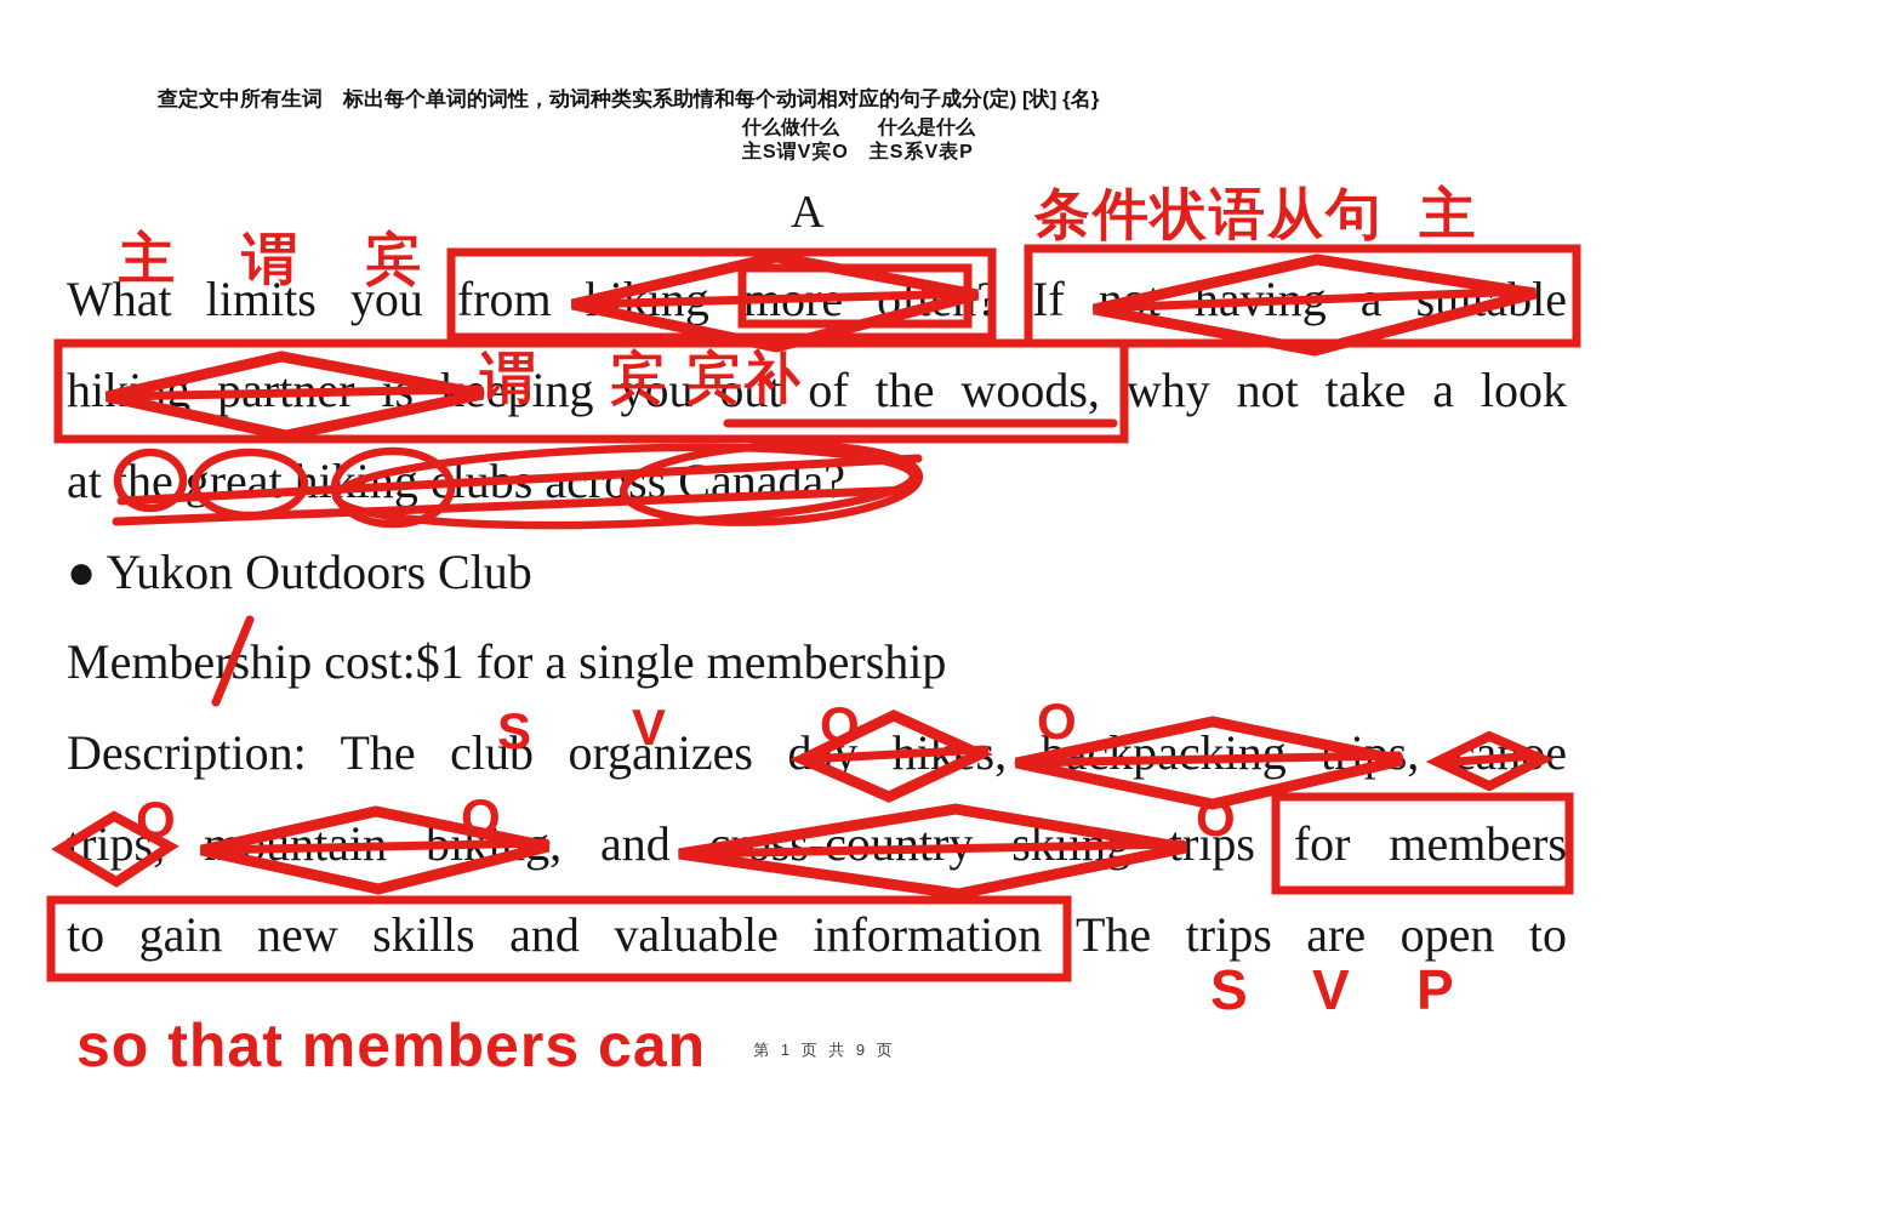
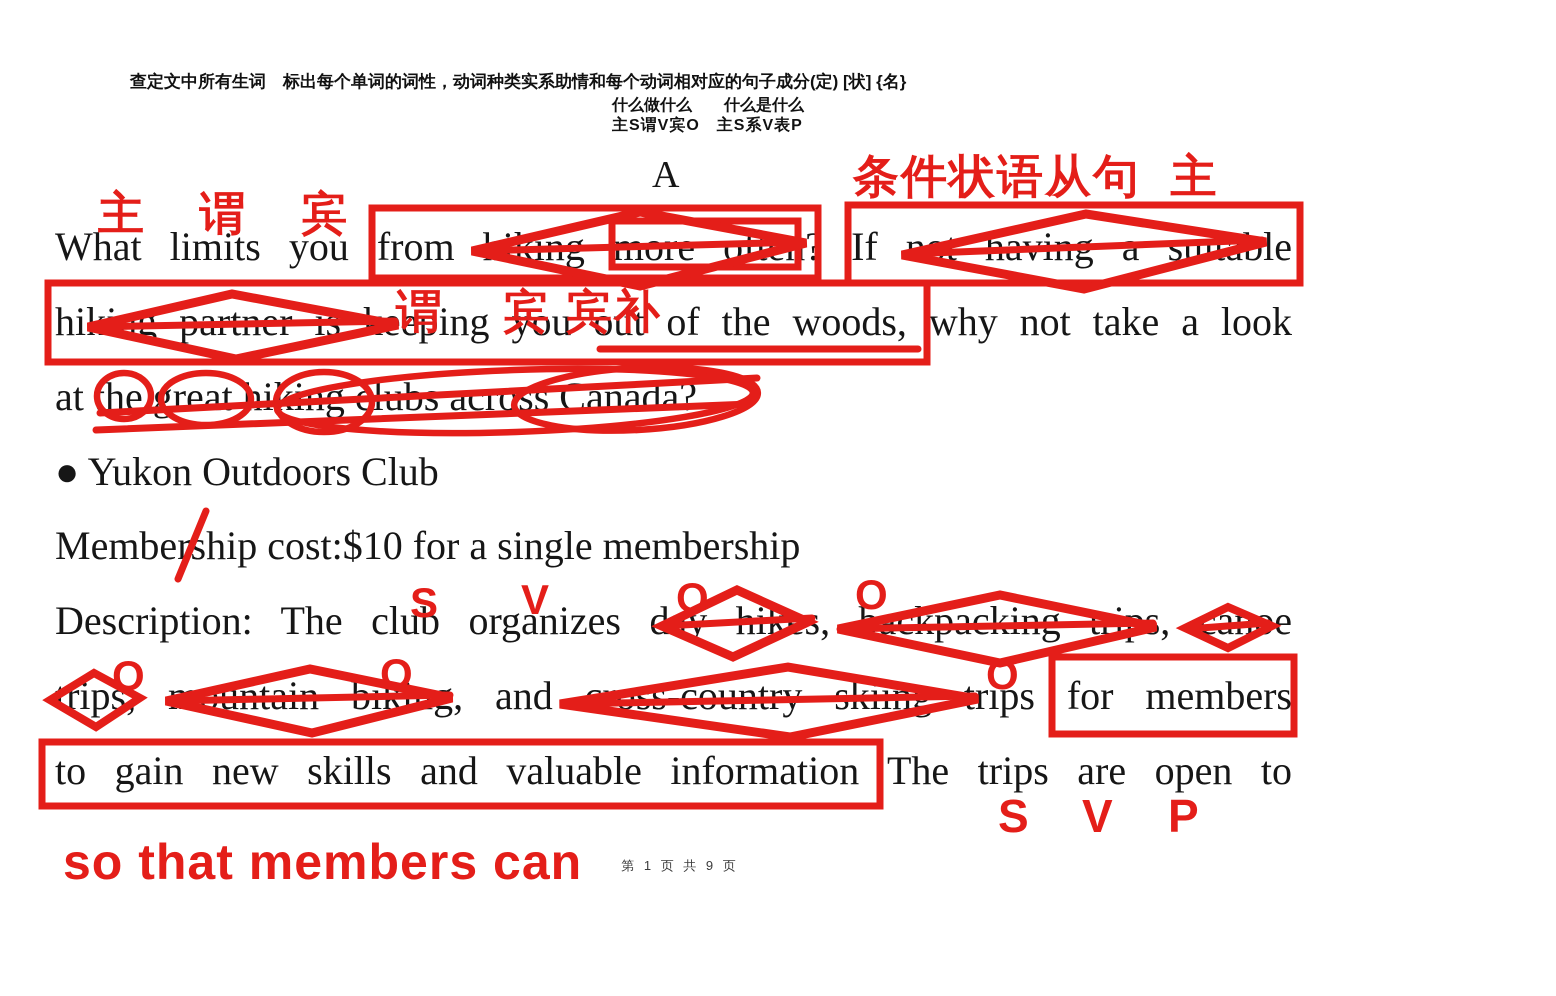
  查定文中所有生词 标出每个单词的词性，动词种类实系助情和每个动词相对应的句子成分(定) [状] {名}
  什么做什么 什么是什么
  主S谓V宾O 主S系V表P
  A
  hig peping you out of the woods, why not take a look
  athereatikngcross Canada?
  ● Yukon Outdoors Club
- Membership cost:$1 for a single membership
+ Membership cost:$10 for a single membership
  Description: The club organizes dy,ckpacking t,ane
  to gain new skills and valuable information The trips are open to
  第 1 页 共 9 页
  主 谓 宾
  条件状语从句 主
  谓 宾 宾补
  so that members can
  S
  V
  O
  O
  O
  O
  O
  S
  V
  P
